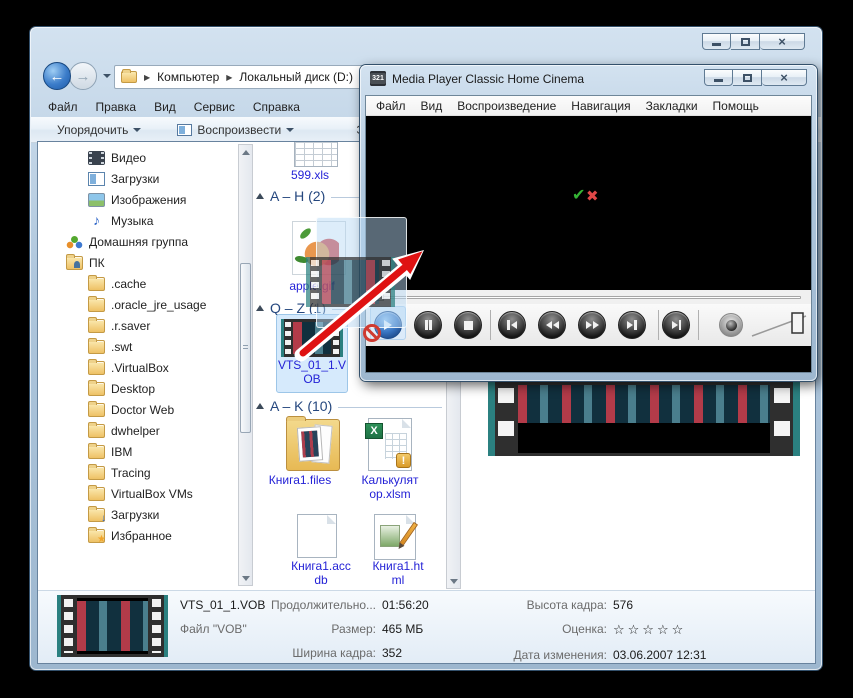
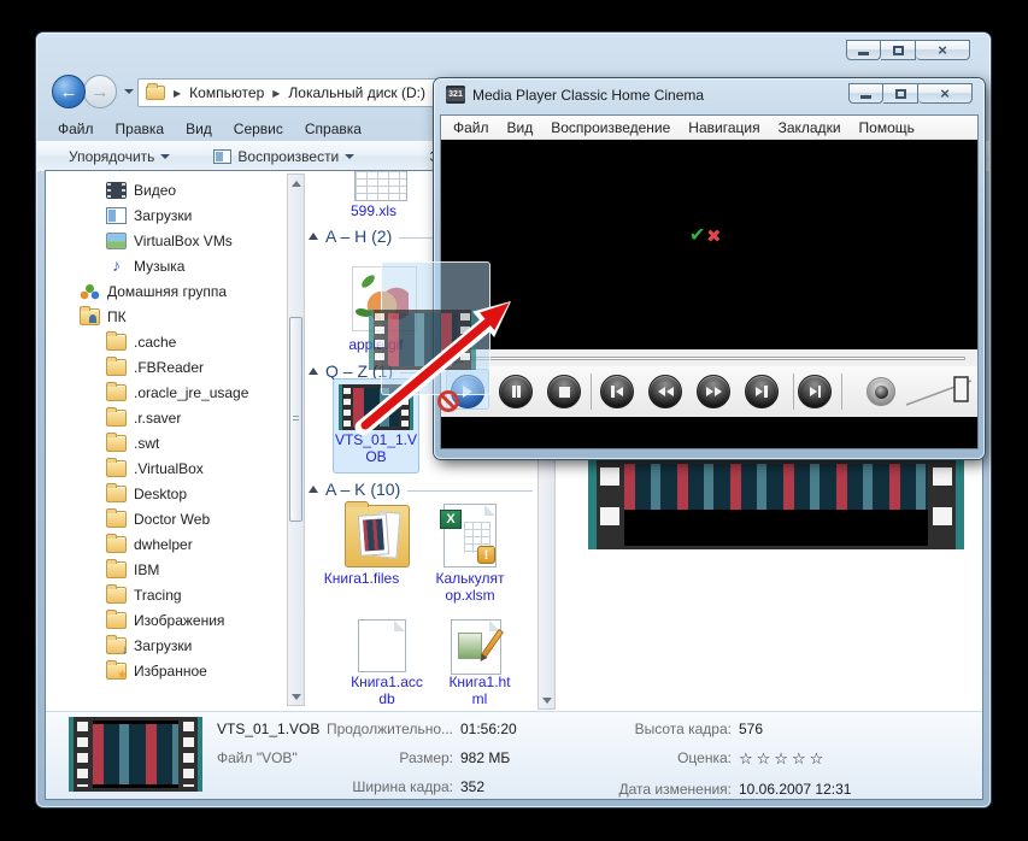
  ×
  ←
  →
  ▶
  Компьютер
  ▶
  Локальный диск (D:)
  Файл
  Правка
  Вид
  Сервис
  Справка
  Упорядочить
  Воспроизвести
  Видео
  Загрузки
- Изображения
+ VirtualBox VMs
  ♪
  Музыка
  Домашняя группа
  ПК
  .cache
+ .FBReader
  .oracle_jre_usage
  .r.saver
  .swt
  .VirtualBox
  Desktop
  Doctor Web
  dwhelper
  IBM
  Tracing
- VirtualBox VMs
+ Изображения
  ↓
  Загрузки
  ★
  Избранное
  599.xls
  A – H (2)
  apple.gif
  Q – Z (1)
  VTS_01_1.V
  OB
  A – K (10)
  Книга1.files
  X
  !
  Калькулят
  op.xlsm
  Книга1.acc
  db
  Книга1.ht
  ml
  VTS_01_1.VOB
  Файл "VOB"
  Продолжительно...
  01:56:20
  Размер:
- 465 МБ
+ 982 МБ
  Ширина кадра:
  352
  Высота кадра:
  576
  Оценка:
  ☆☆☆☆☆
  Дата изменения:
- 03.06.2007 12:31
+ 10.06.2007 12:31
  Media Player Classic Home Cinema
  ×
  Файл
  Вид
  Воспроизведение
  Навигация
  Закладки
  Помощь
  ✔
  ✖
